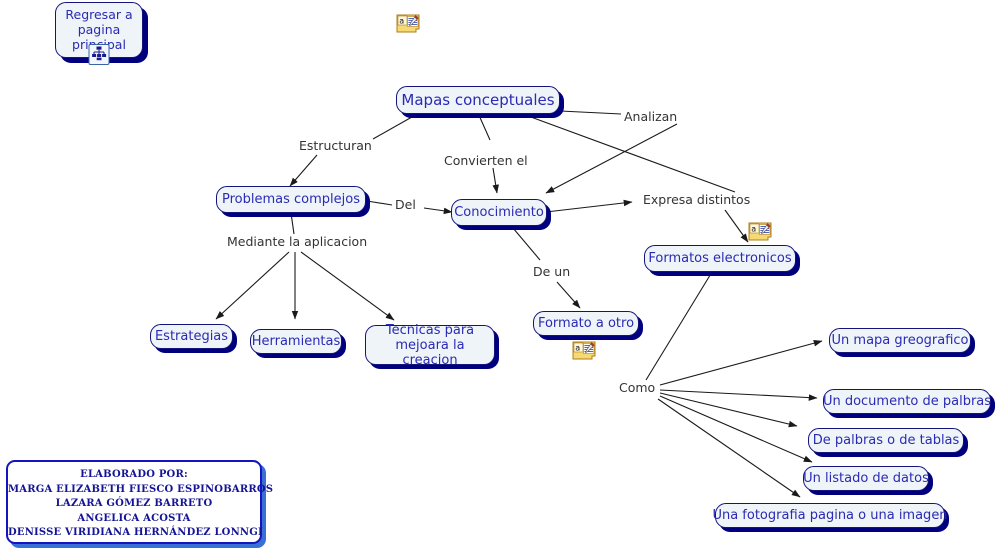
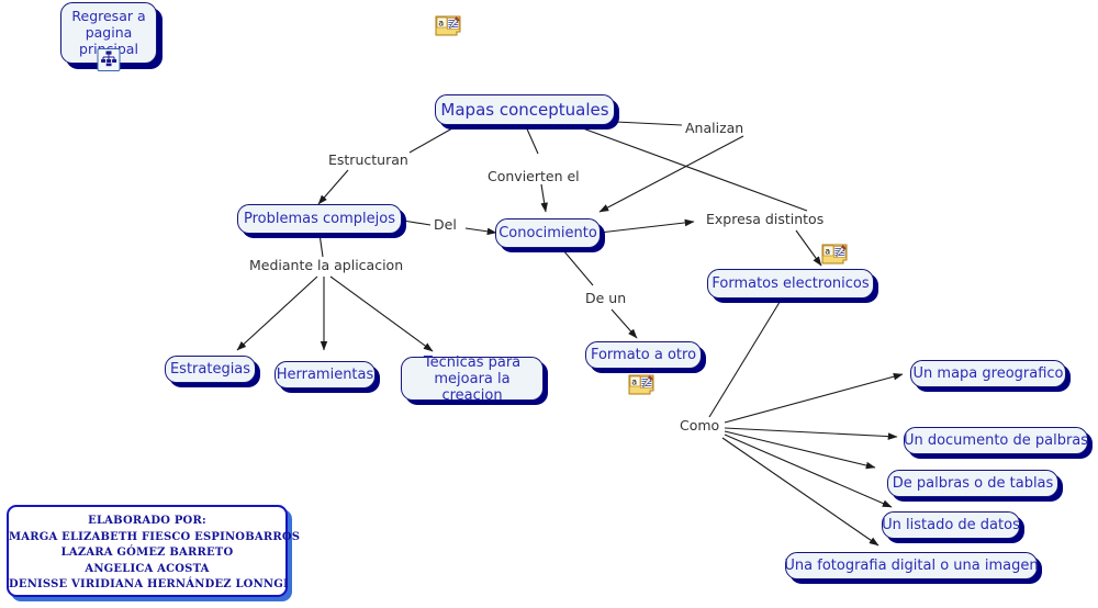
  Regresar a
  pagina
  a
  a
  a
  Mapas conceptuales
  Problemas complejos
  Conocimiento
  Formatos electronicos
  Estrategias
  Herramientas
  Tecnicas para
  mejoara la creacion
  Formato a otro
  Un mapa greografico
  Un documento de palbras
  De palbras o de tablas
  Un listado de datos
- Una fotografia pagina o una imagen
+ Una fotografia digital o una imagen
  Estructuran
  Convierten el
  Analizan
  Del
  Mediante la aplicacion
  Expresa distintos
  De un
  Como
  ELABORADO POR:
  MARGA ELIZABETH FIESCO ESPINOBARROS
  LAZARA GÓMEZ BARRETO
  ANGELICA ACOSTA
  DENISSE VIRIDIANA HERNÁNDEZ LONNGI
